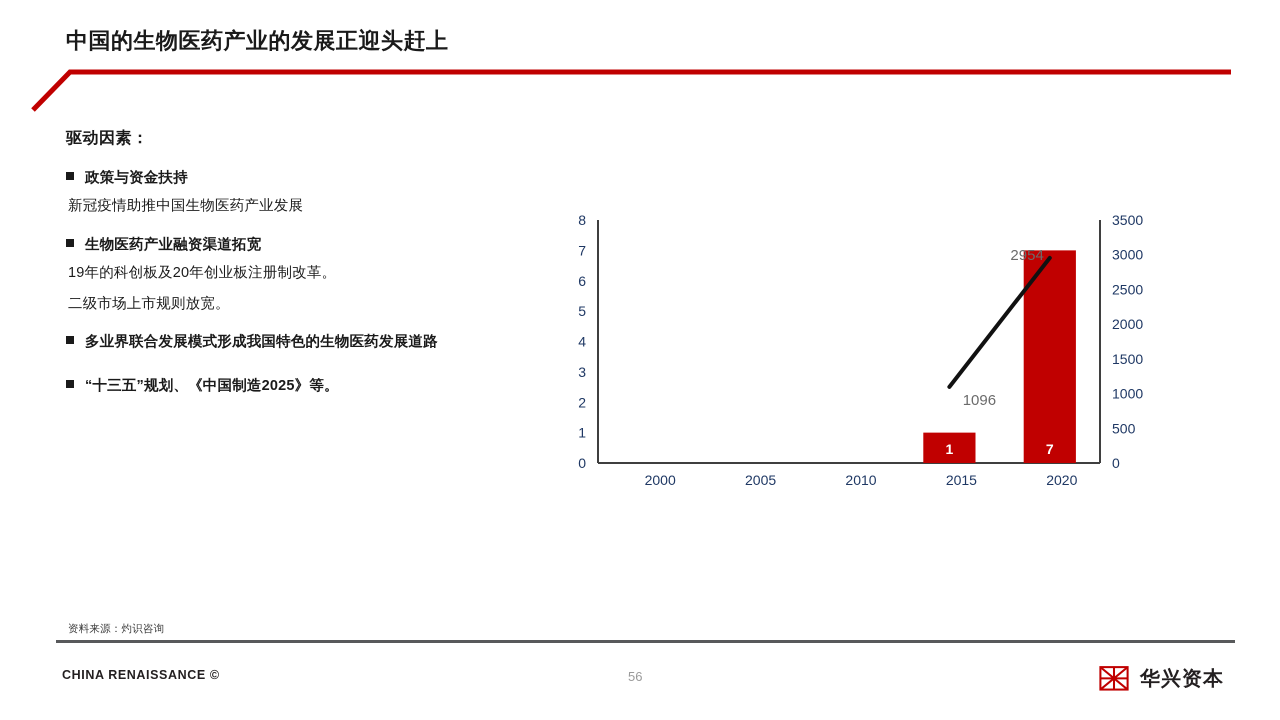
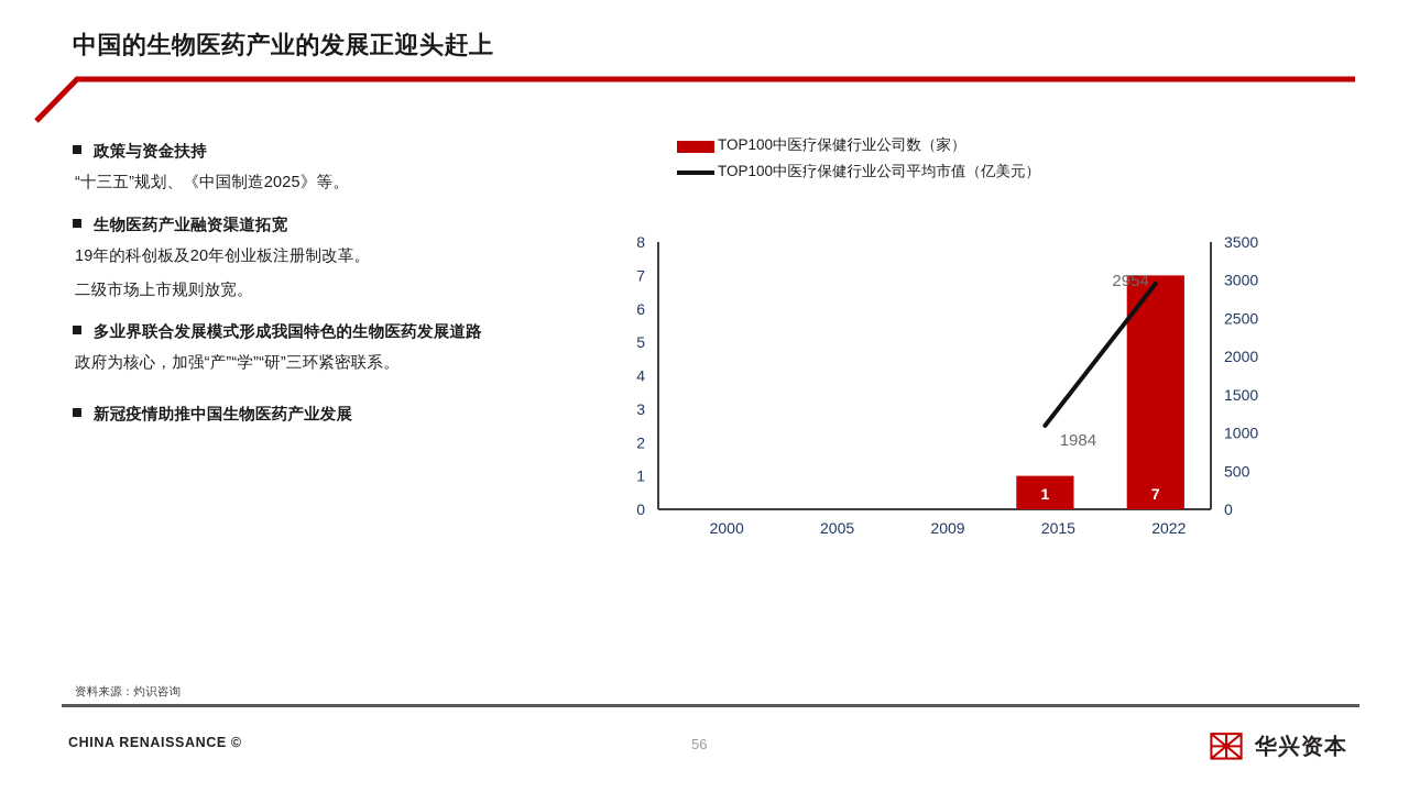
  中国的生物医药产业的发展正迎头赶上
- 驱动因素：
  政策与资金扶持
- 新冠疫情助推中国生物医药产业发展
+ “十三五”规划、《中国制造2025》等。
  生物医药产业融资渠道拓宽
  19年的科创板及20年创业板注册制改革。
  二级市场上市规则放宽。
  多业界联合发展模式形成我国特色的生物医药发展道路
+ 政府为核心，加强“产”“学”“研”三环紧密联系。
- “十三五”规划、《中国制造2025》等。
+ 新冠疫情助推中国生物医药产业发展
+ TOP100中医疗保健行业公司数（家）
+ TOP100中医疗保健行业公司平均市值（亿美元）
  0
  1
  2
  3
  4
  5
  6
  7
  8
  0
  500
  1000
  1500
  2000
  2500
  3000
  3500
  2000
  2005
- 2010
+ 2009
  2015
- 2020
+ 2022
  1
  7
- 1096
+ 1984
  2954
  资料来源：灼识咨询
  CHINA RENAISSANCE ©
  56
  华兴资本
